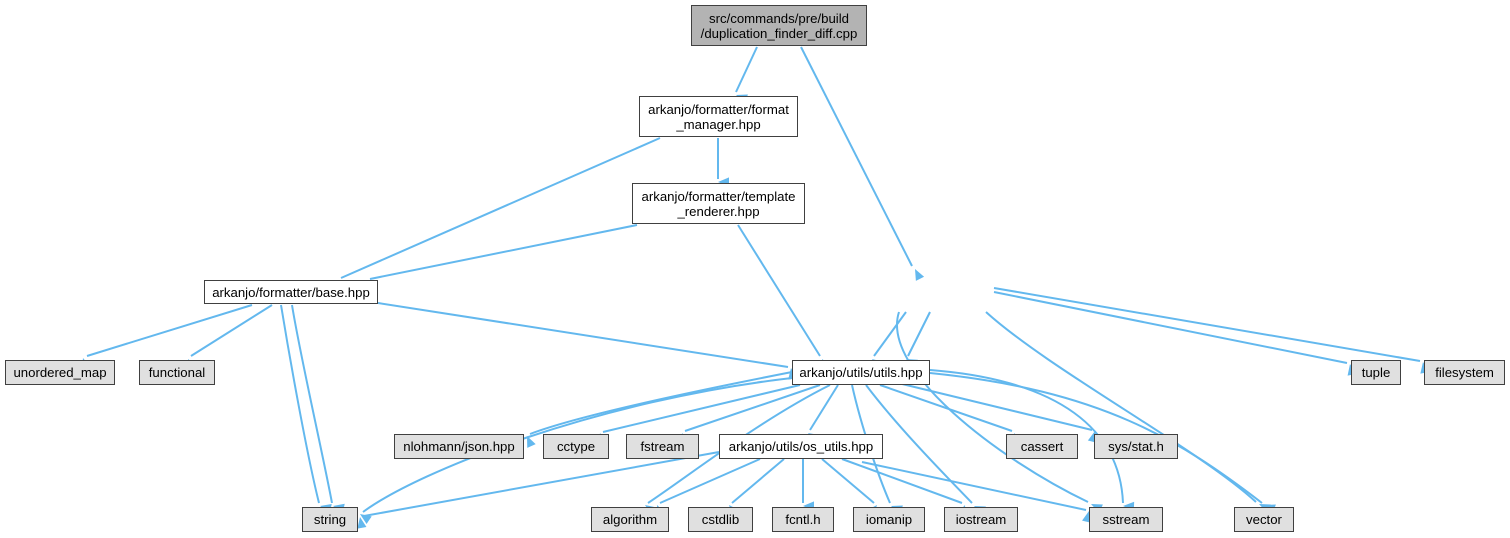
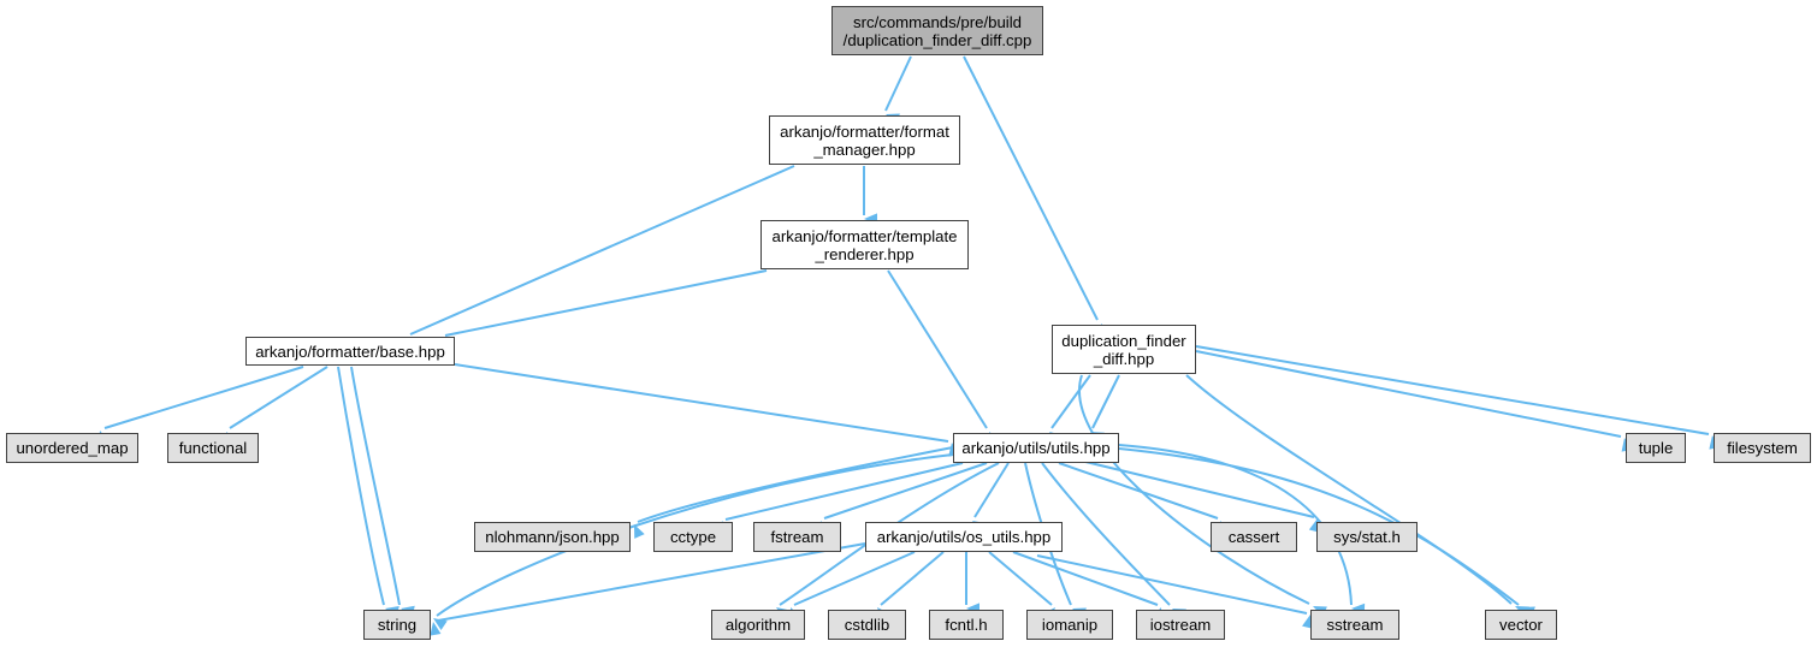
  src/commands/pre/build
  /duplication_finder_diff.cpp
  arkanjo/formatter/format
  _manager.hpp
  arkanjo/formatter/template
  _renderer.hpp
  arkanjo/formatter/base.hpp
+ duplication_finder
+ _diff.hpp
  unordered_map
  functional
  arkanjo/utils/utils.hpp
  tuple
  filesystem
  nlohmann/json.hpp
  cctype
  fstream
  arkanjo/utils/os_utils.hpp
  cassert
  sys/stat.h
  string
  algorithm
  cstdlib
  fcntl.h
  iomanip
  iostream
  sstream
  vector
